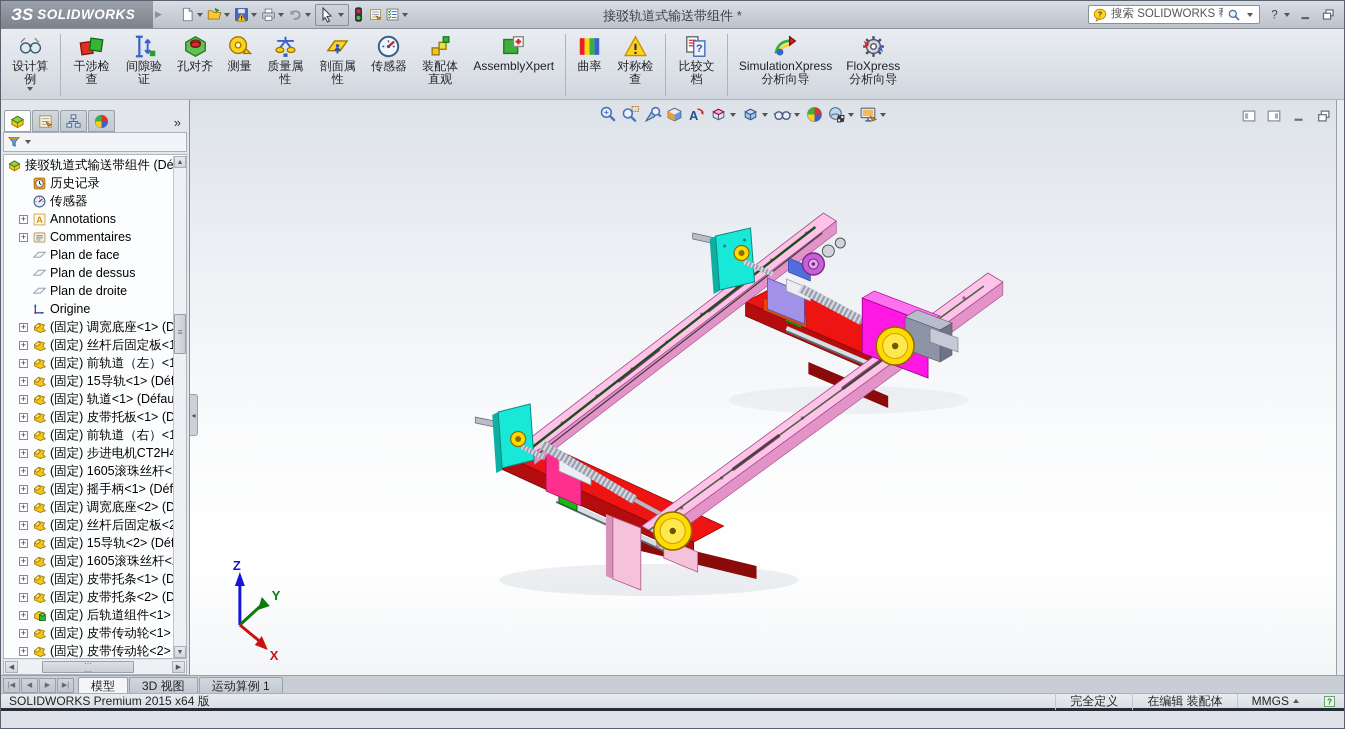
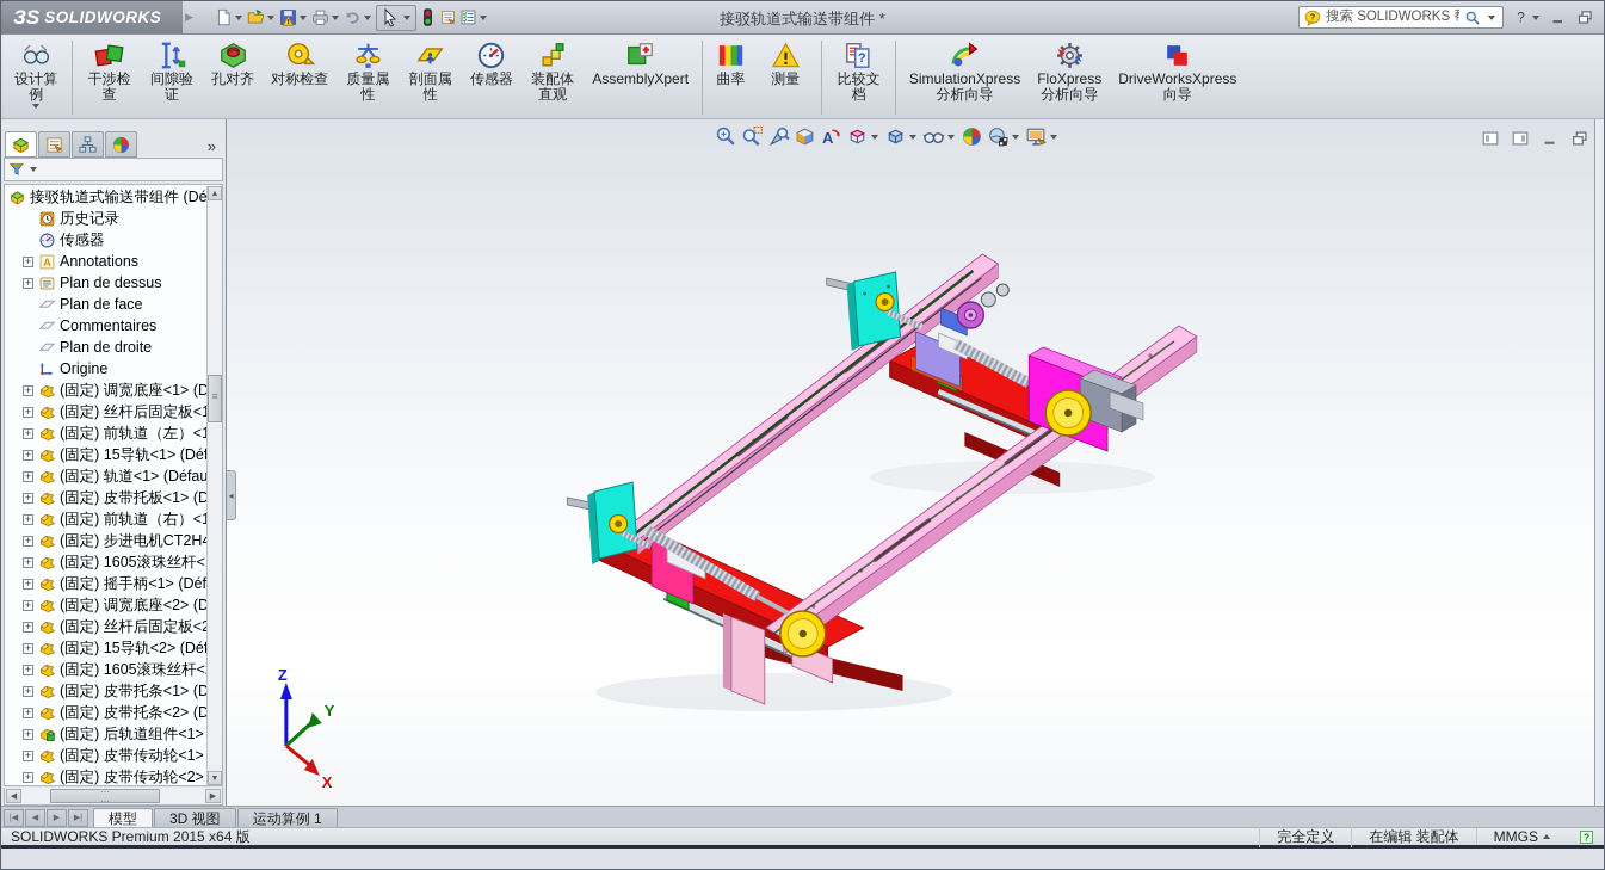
  ЗS
  SOLIDWORKS
  ▶
  接驳轨道式输送带组件 *
  搜索 SOLIDWORKS
  ?
  设计算例
  干涉检查
  间隙验证
  孔对齐
- 测量
+ 对称检查
  质量属性
  剖面属性
  传感器
  装配体直观
  AssemblyXpert
  曲率
- 对称检查
+ 测量
  ?
  比较文档
  SimulationXpress
  分析向导
  FloXpress
  分析向导
+ DriveWorksXpress
+ 向导
  »
  接驳轨道式输送带组件 (Dé
  历史记录
  传感器
  +
  A
  Annotations
  +
- Commentaires
+ Plan de dessus
  Plan de face
- Plan de dessus
+ Commentaires
  Plan de droite
  Origine
  +
  (固定) 调宽底座<1> (D
  +
  (固定) 丝杆后固定板<
  +
  (固定) 前轨道（左）<
  +
  (固定) 15导轨<1> (Dé
  +
  (固定) 轨道<1> (Défau
  +
  (固定) 皮带托板<1> (D
  +
  (固定) 前轨道（右）<
  +
  (固定) 步进电机CT2H
  +
  (固定) 1605滚珠丝杆<
  +
  (固定) 摇手柄<1> (Déf
  +
  (固定) 调宽底座<2> (D
  +
  (固定) 丝杆后固定板<
  +
  (固定) 15导轨<2> (Dé
  +
  (固定) 1605滚珠丝杆<
  +
  (固定) 皮带托条<1> (D
  +
  (固定) 皮带托条<2> (D
  +
  (固定) 后轨道组件<1>
  +
  (固定) 皮带传动轮<1>
  +
  (固定) 皮带传动轮<2>
  Z
  Y
  X
  A
  ◂
  模型
  3D 视图
  运动算例 1
  SOLIDWORK Premium 2015 x64 版
  完全定义
  在编辑 装配体
  MMGS
  ?
